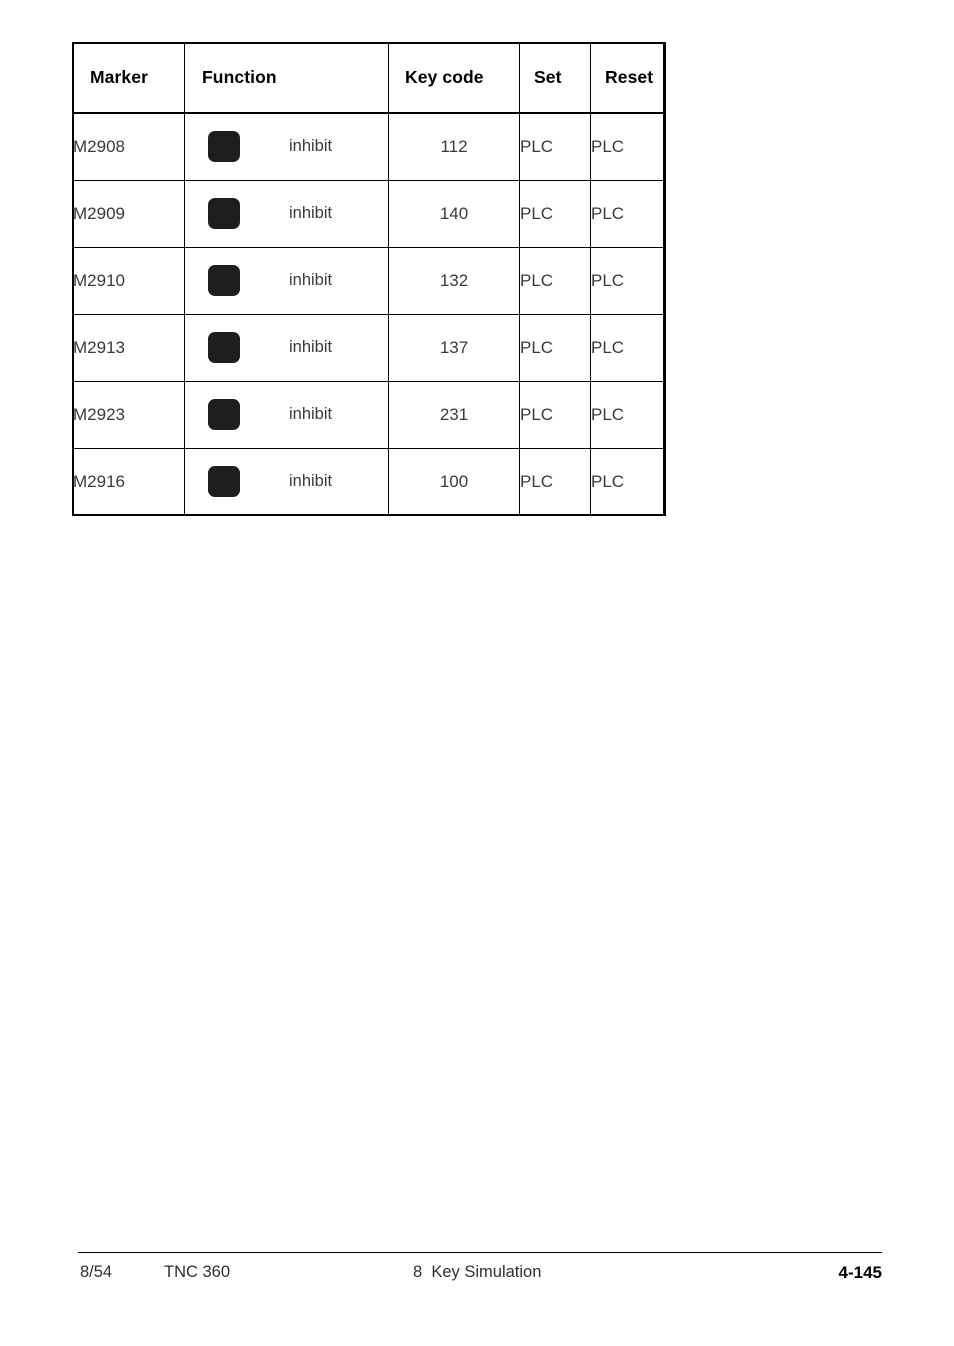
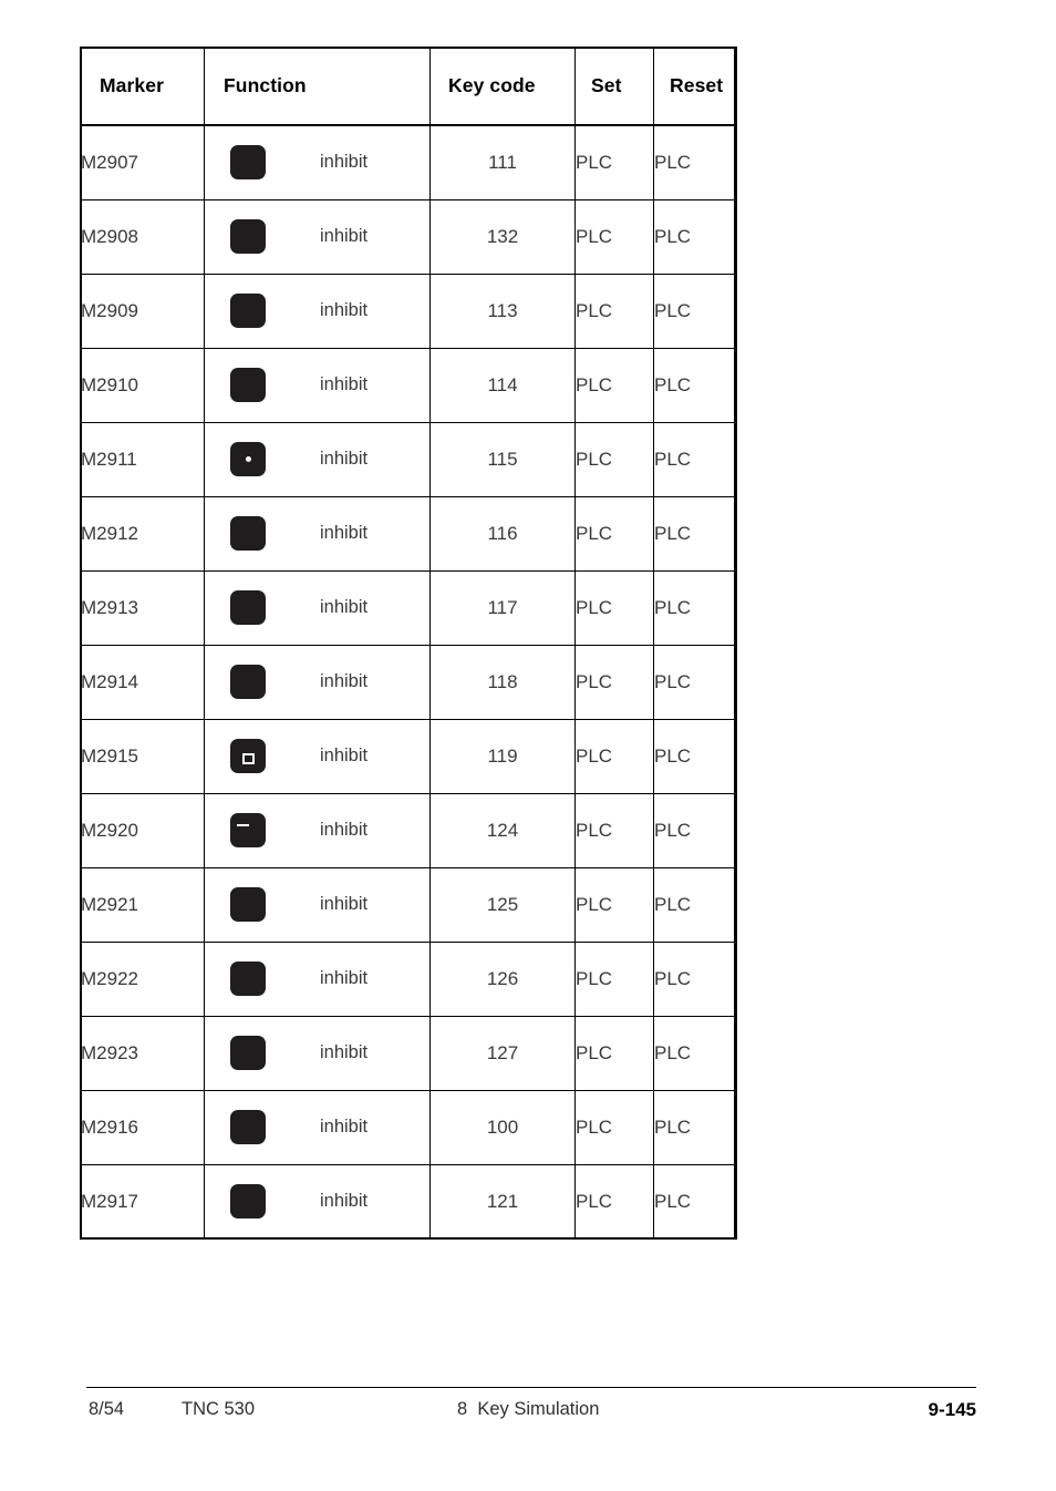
  Marker	Function	Key code	Set	Reset
+ M2907	inhibit	111	PLC	PLC
- M2908	inhibit	112	PLC	PLC
+ M2908	inhibit	132	PLC	PLC
- M2909	inhibit	140	PLC	PLC
+ M2909	inhibit	113	PLC	PLC
- M2910	inhibit	132	PLC	PLC
+ M2910	inhibit	114	PLC	PLC
+ M2911	inhibit	115	PLC	PLC
+ M2912	inhibit	116	PLC	PLC
- M2913	inhibit	137	PLC	PLC
+ M2913	inhibit	117	PLC	PLC
+ M2914	inhibit	118	PLC	PLC
+ M2915	inhibit	119	PLC	PLC
+ M2920	inhibit	124	PLC	PLC
+ M2921	inhibit	125	PLC	PLC
+ M2922	inhibit	126	PLC	PLC
- M2923	inhibit	231	PLC	PLC
+ M2923	inhibit	127	PLC	PLC
  M2916	inhibit	100	PLC	PLC
+ M2917	inhibit	121	PLC	PLC
  8/54
- TNC 360
+ TNC 530
  8 Key Simulation
- 4-145
+ 9-145
